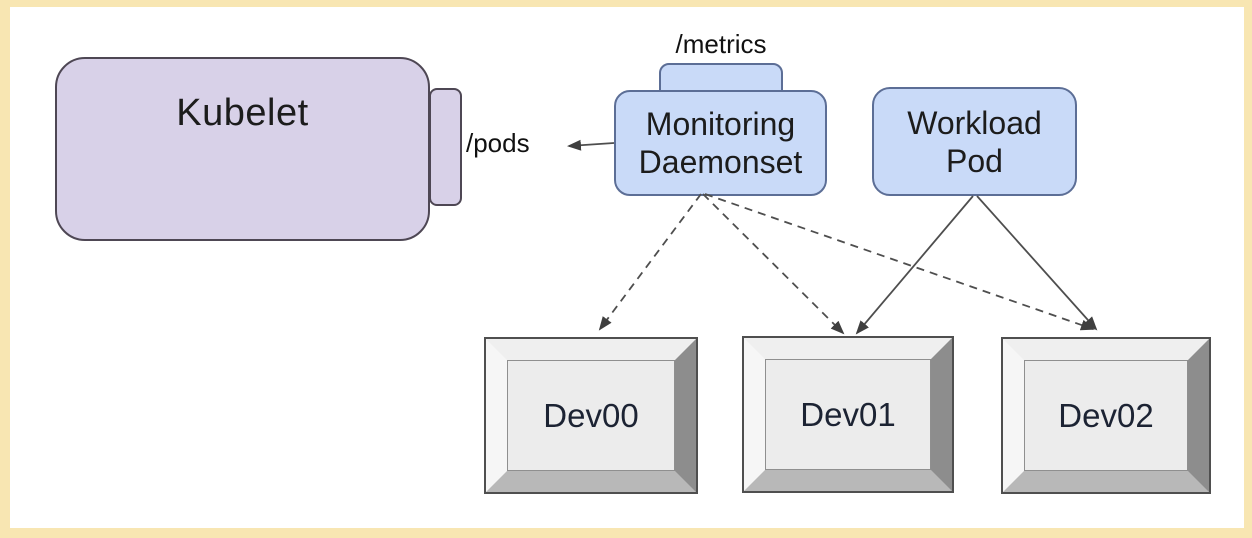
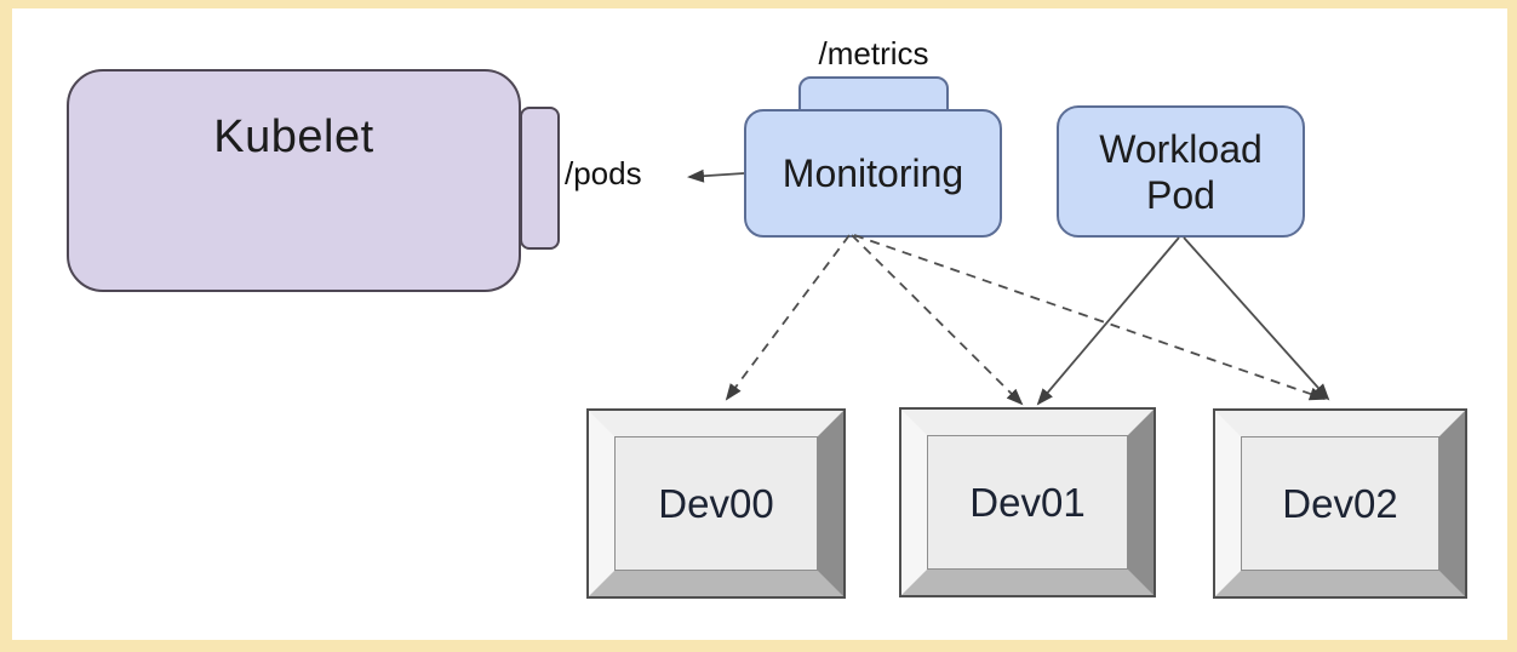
  Kubelet
  /pods
  /metrics
  Monitoring
- Daemonset
  Workload
  Pod
  Dev00
  Dev01
  Dev02
